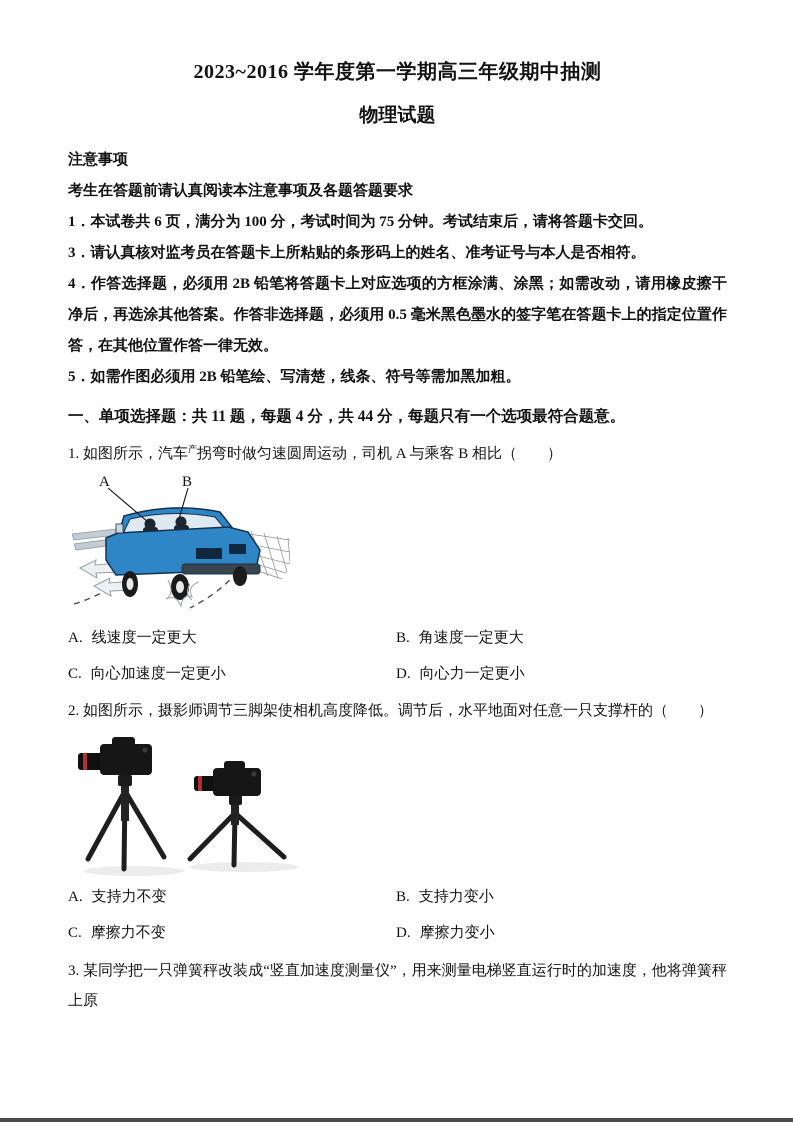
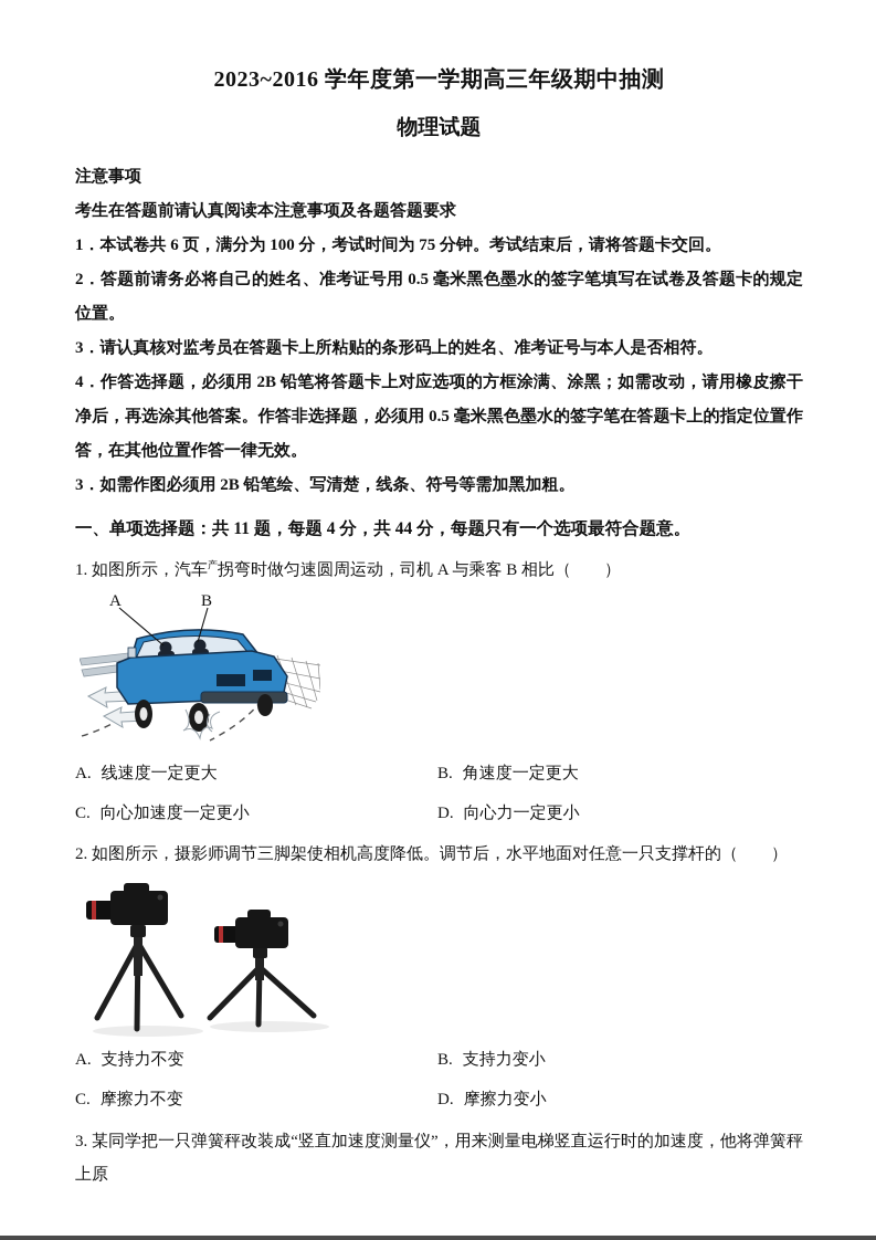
  2023~2016 学年度第一学期高三年级期中抽测
  物理试题
  注意事项
  考生在答题前请认真阅读本注意事项及各题答题要求
  1．本试卷共 6 页，满分为 100 分，考试时间为 75 分钟。考试结束后，请将答题卡交回。
+ 2．答题前请务必将自己的姓名、准考证号用 0.5 毫米黑色墨水的签字笔填写在试卷及答题卡的规定位置。
  3．请认真核对监考员在答题卡上所粘贴的条形码上的姓名、准考证号与本人是否相符。
  4．作答选择题，必须用 2B 铅笔将答题卡上对应选项的方框涂满、涂黑；如需改动，请用橡皮擦干净后，再选涂其他答案。作答非选择题，必须用 0.5 毫米黑色墨水的签字笔在答题卡上的指定位置作答，在其他位置作答一律无效。
- 5．如需作图必须用 2B 铅笔绘、写清楚，线条、符号等需加黑加粗。
+ 3．如需作图必须用 2B 铅笔绘、写清楚，线条、符号等需加黑加粗。
  一、单项选择题：共 11 题，每题 4 分，共 44 分，每题只有一个选项最符合题意。
  1. 如图所示，汽车产拐弯时做匀速圆周运动，司机 A 与乘客 B 相比（ ）
  A
  B
  A. 线速度一定更大
  B. 角速度一定更大
  C. 向心加速度一定更小
  D. 向心力一定更小
  2. 如图所示，摄影师调节三脚架使相机高度降低。调节后，水平地面对任意一只支撑杆的（ ）
  A. 支持力不变
  B. 支持力变小
  C. 摩擦力不变
  D. 摩擦力变小
  3. 某同学把一只弹簧秤改装成“竖直加速度测量仪”，用来测量电梯竖直运行时的加速度，他将弹簧秤上原
